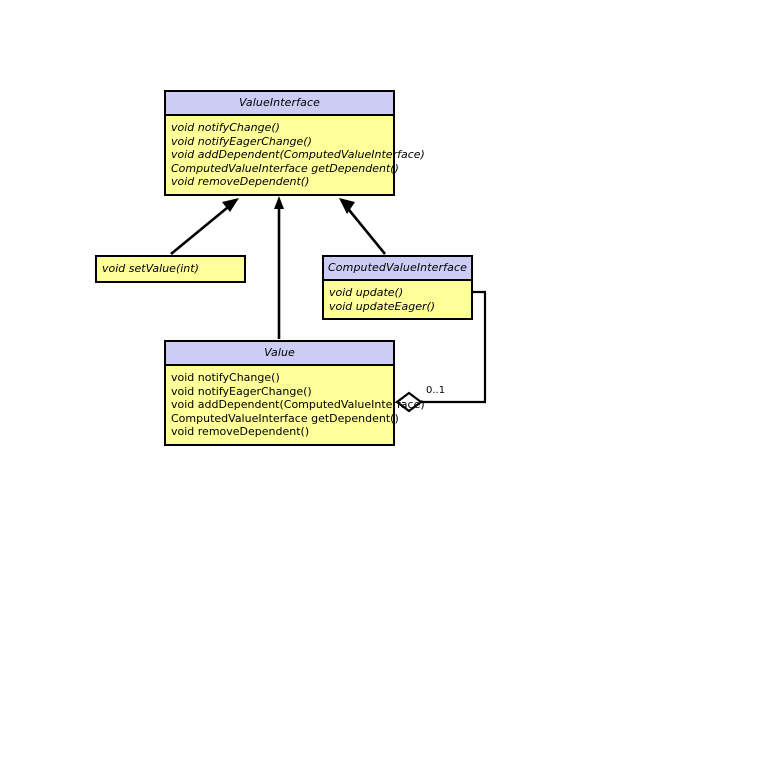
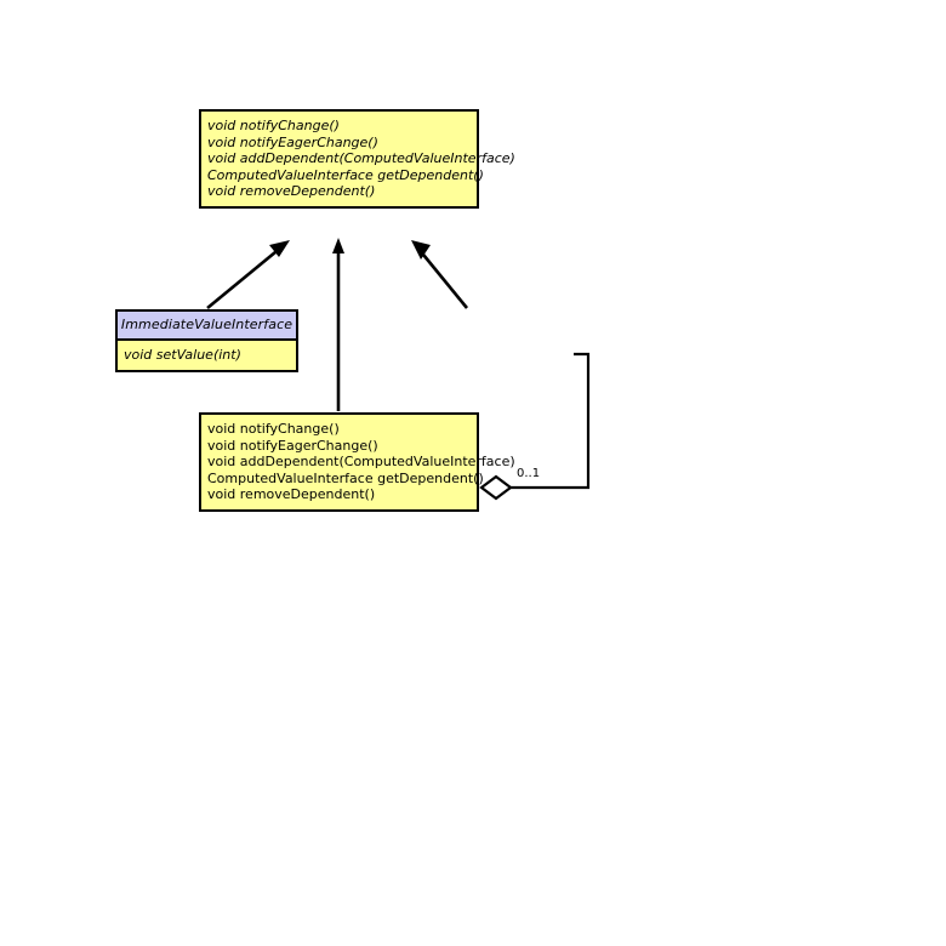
  0..1
- ValueInterface
  void notifyChange()
  void notifyEagerChange()
  void addDependent(ComputedValueInterface)
  ComputedValueInterface getDependent()
  void removeDependent()
+ ImmediateValueInterface
  void setValue(int)
- ComputedValueInterface
- void update()
- void updateEager()
- Value
  void notifyChange()
  void notifyEagerChange()
  void addDependent(ComputedValueInterface)
  ComputedValueInterface getDependent()
  void removeDependent()
